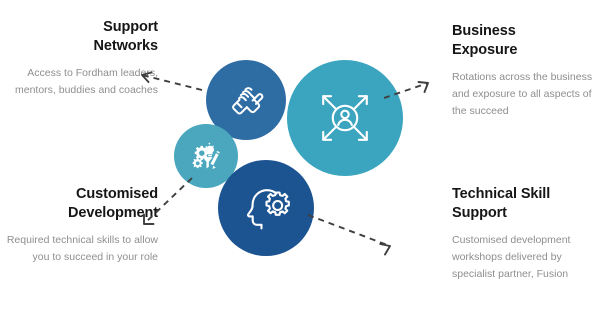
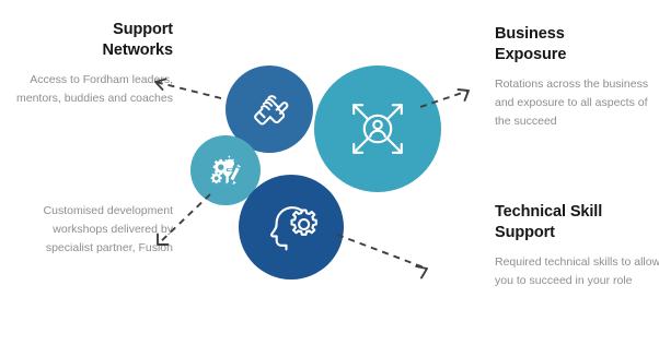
  Support
  Networks
  Access to Fordham leades, mentors, buddies and coaches
  Business
  Exposure
  Rotations across the business and exposure to all aspects of the succeed
- Customised
- Development
- Required technical skills to allow you to succeed in your role
+ Customised development workshops delivered by specialist partner, Fusion
  Technical Skill
  Support
- Customised development workshops delivered by specialist partner, Fusion
+ Required technical skills to allow you to succeed in your role
